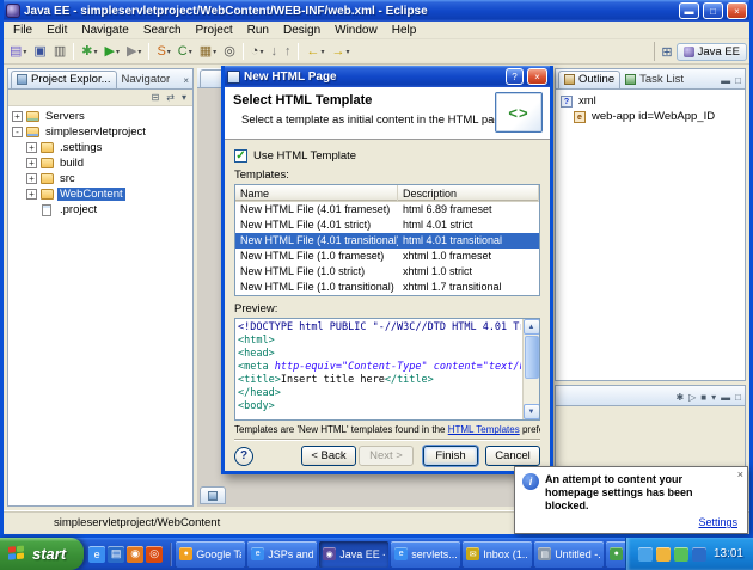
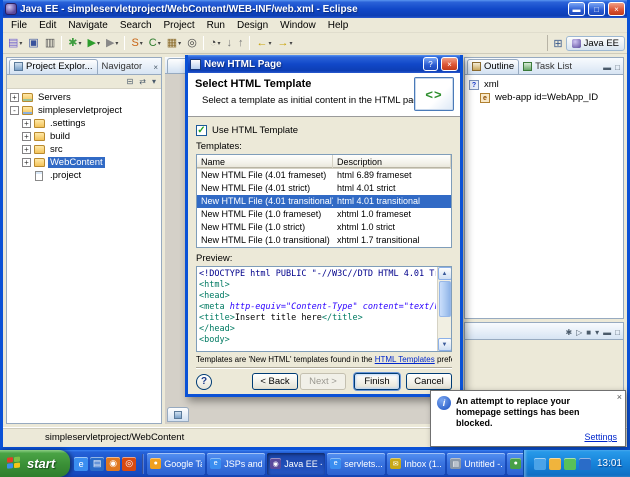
  Java EE - simpleservletproject/WebContent/WEB-INF/web.xml - Eclipse
  ▬
  □
  ×
  File
  Edit
  Navigate
  Search
  Project
  Run
  Design
  Window
  Help
  ▤
  ▣
  ▥
  ✱
  ▶
  ▶
  S
  C
  ▦
  ◎
  ◔
  ↓
  ↑
  ←
  →
  ⊞
  Java EE
  Project Explor...
  Navigator
  ×
  ⊟
  ⇄
  ▾
  +
  Servers
  -
  simpleservletproject
  +
  .settings
  +
  build
  +
  src
  +
  WebContent
  .project
  Outline
  Task List
  ▬
  □
  xml
  web-app id=WebApp_ID
  ✱
  ▷
  ■
  ▾
  ▬
  □
  simpleservletproject/WebContent
  New HTML Page
  ?
  ×
  Select HTML Template
  Select a template as initial content in the HTML pa
  <>
  ✓
  Use HTML Template
  Templates:
  Name
  Description
  New HTML File (4.01 frameset)
  html 6.89 frameset
  New HTML File (4.01 strict)
  html 4.01 strict
  New HTML File (4.01 transitional
  html 4.01 transitional
  New HTML File (1.0 frameset)
  xhtml 1.0 frameset
  New HTML File (1.0 strict)
  xhtml 1.0 strict
  New HTML File (1.0 transitional)
  xhtml 1.7 transitional
  Preview:
  <!DOCTYPE html PUBLIC "-//W3C//DTD HTML 4.01 T
  <html>
  <head>
  <meta http-equiv="Content-Type" content="text/
  <title>Insert title here</title>
  </head>
  <body>
  Templates are 'New HTML' templates found in the HTML Templates pref
  ?
  < Back
  Next >
  Finish
  Cancel
  ×
  i
- An attempt to content your homepage settings has been blocked.
+ An attempt to replace your homepage settings has been blocked.
  Settings
  start
  e
  ▤
  ◉
  ◎
  Google T
  JSPs and
  Java EE -
  servlets...
  Inbox (1..
  Untitled -.
  13:01
